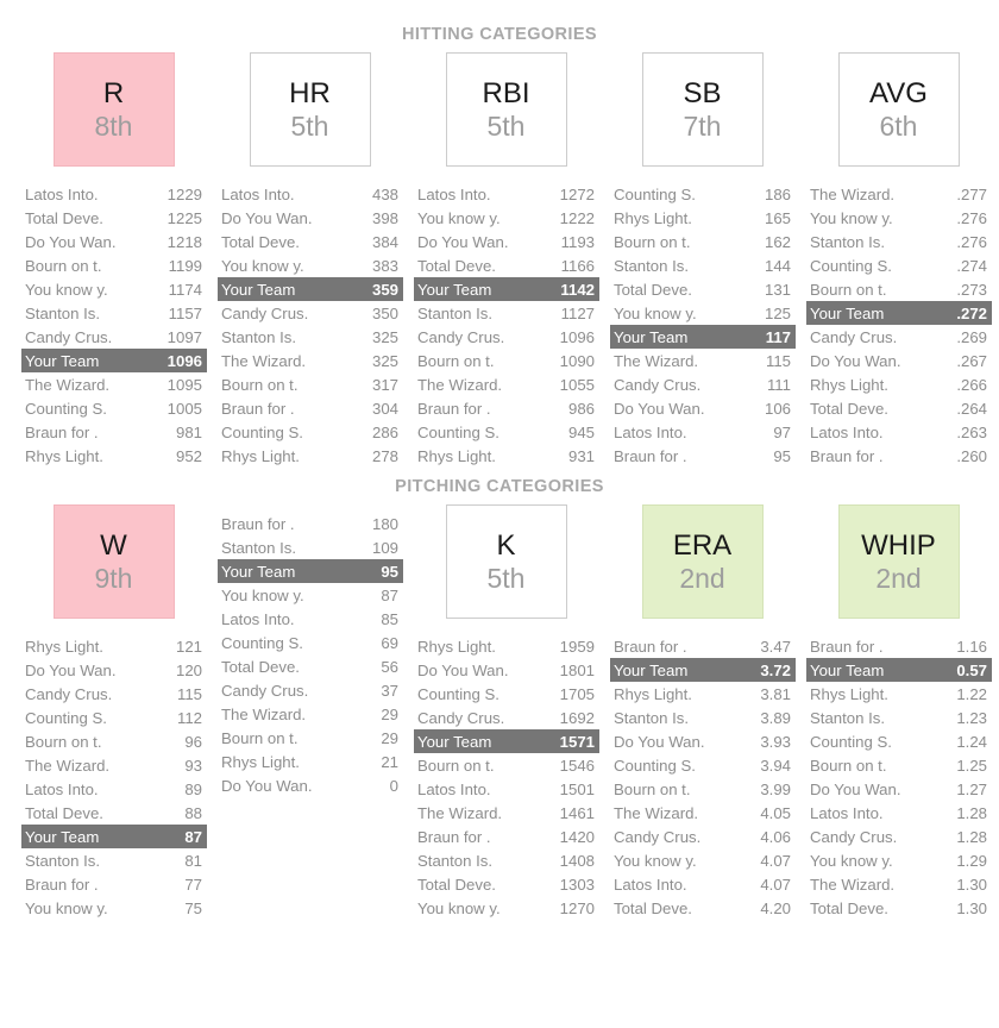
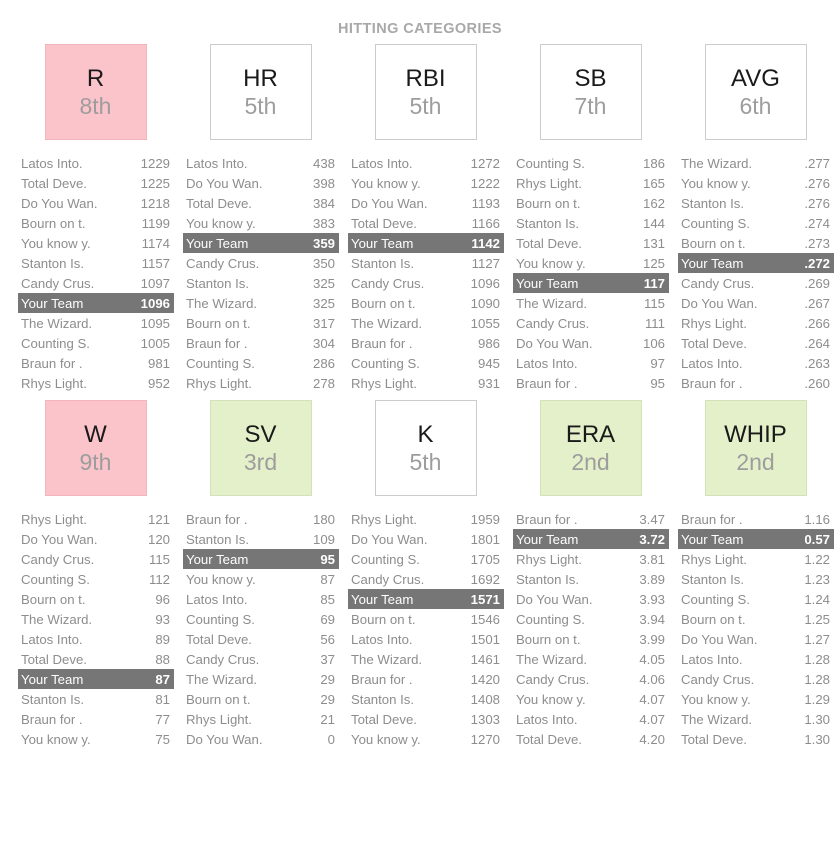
  HITTING CATEGORIES
  R
  8th
  Latos Into.
  1229
  Total Deve.
  1225
  Do You Wan.
  1218
  Bourn on t.
  1199
  You know y.
  1174
  Stanton Is.
  1157
  Candy Crus.
  1097
  Your Team
  1096
  The Wizard.
  1095
  Counting S.
  1005
  Braun for .
  981
  Rhys Light.
  952
  HR
  5th
  Latos Into.
  438
  Do You Wan.
  398
  Total Deve.
  384
  You know y.
  383
  Your Team
  359
  Candy Crus.
  350
  Stanton Is.
  325
  The Wizard.
  325
  Bourn on t.
  317
  Braun for .
  304
  Counting S.
  286
  Rhys Light.
  278
  RBI
  5th
  Latos Into.
  1272
  You know y.
  1222
  Do You Wan.
  1193
  Total Deve.
  1166
  Your Team
  1142
  Stanton Is.
  1127
  Candy Crus.
  1096
  Bourn on t.
  1090
  The Wizard.
  1055
  Braun for .
  986
  Counting S.
  945
  Rhys Light.
  931
  SB
  7th
  Counting S.
  186
  Rhys Light.
  165
  Bourn on t.
  162
  Stanton Is.
  144
  Total Deve.
  131
  You know y.
  125
  Your Team
  117
  The Wizard.
  115
  Candy Crus.
  111
  Do You Wan.
  106
  Latos Into.
  97
  Braun for .
  95
  AVG
  6th
  The Wizard.
  .277
  You know y.
  .276
  Stanton Is.
  .276
  Counting S.
  .274
  Bourn on t.
  .273
  Your Team
  .272
  Candy Crus.
  .269
  Do You Wan.
  .267
  Rhys Light.
  .266
  Total Deve.
  .264
  Latos Into.
  .263
  Braun for .
  .260
- PITCHING CATEGORIES
  W
  9th
  Rhys Light.
  121
  Do You Wan.
  120
  Candy Crus.
  115
  Counting S.
  112
  Bourn on t.
  96
  The Wizard.
  93
  Latos Into.
  89
  Total Deve.
  88
  Your Team
  87
  Stanton Is.
  81
  Braun for .
  77
  You know y.
  75
+ SV
+ 3rd
  Braun for .
  180
  Stanton Is.
  109
  Your Team
  95
  You know y.
  87
  Latos Into.
  85
  Counting S.
  69
  Total Deve.
  56
  Candy Crus.
  37
  The Wizard.
  29
  Bourn on t.
  29
  Rhys Light.
  21
  Do You Wan.
  0
  K
  5th
  Rhys Light.
  1959
  Do You Wan.
  1801
  Counting S.
  1705
  Candy Crus.
  1692
  Your Team
  1571
  Bourn on t.
  1546
  Latos Into.
  1501
  The Wizard.
  1461
  Braun for .
  1420
  Stanton Is.
  1408
  Total Deve.
  1303
  You know y.
  1270
  ERA
  2nd
  Braun for .
  3.47
  Your Team
  3.72
  Rhys Light.
  3.81
  Stanton Is.
  3.89
  Do You Wan.
  3.93
  Counting S.
  3.94
  Bourn on t.
  3.99
  The Wizard.
  4.05
  Candy Crus.
  4.06
  You know y.
  4.07
  Latos Into.
  4.07
  Total Deve.
  4.20
  WHIP
  2nd
  Braun for .
  1.16
  Your Team
  0.57
  Rhys Light.
  1.22
  Stanton Is.
  1.23
  Counting S.
  1.24
  Bourn on t.
  1.25
  Do You Wan.
  1.27
  Latos Into.
  1.28
  Candy Crus.
  1.28
  You know y.
  1.29
  The Wizard.
  1.30
  Total Deve.
  1.30
